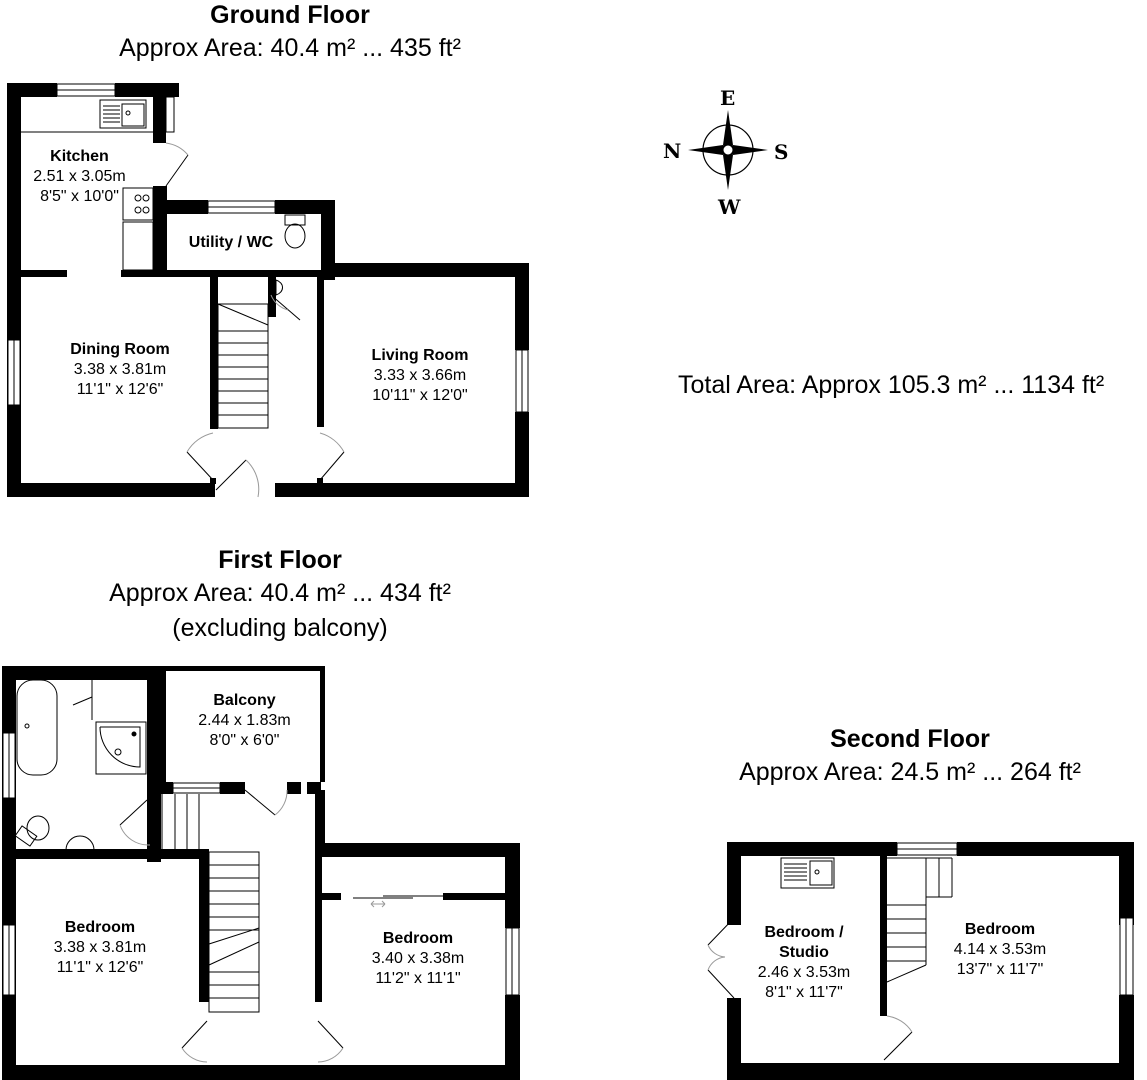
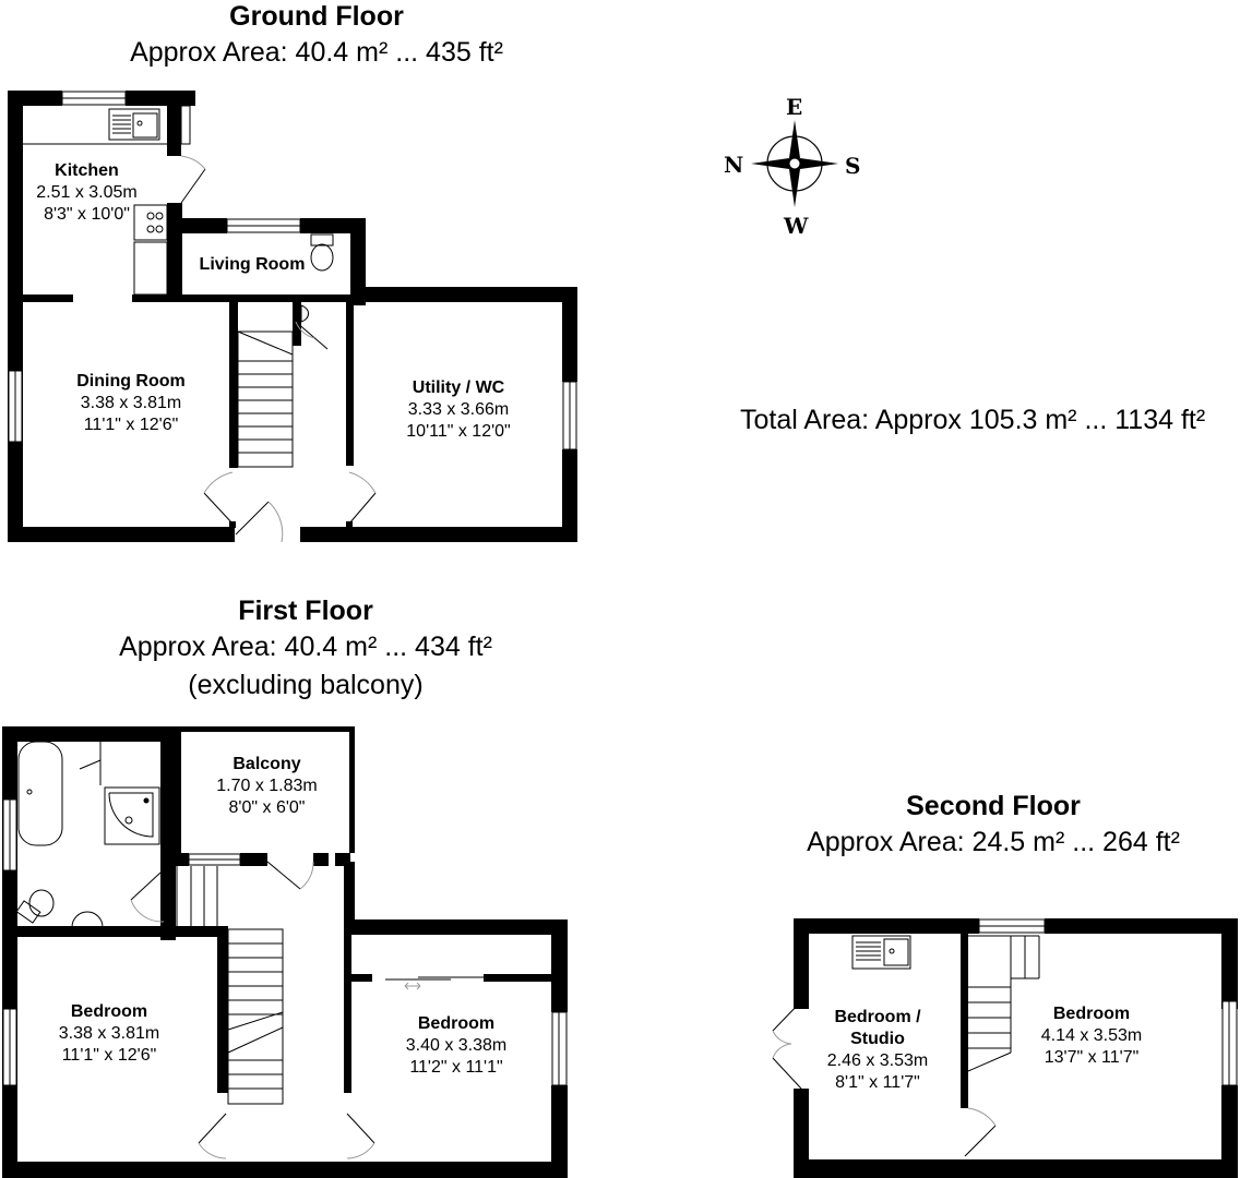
  Ground Floor
  Approx Area: 40.4 m² ... 435 ft²
  Kitchen
  2.51 x 3.05m
- 8'5" x 10'0"
+ 8'3" x 10'0"
- Utility / WC
+ Living Room
  Dining Room
  3.38 x 3.81m
  11'1" x 12'6"
- Living Room
+ Utility / WC
  3.33 x 3.66m
  10'11" x 12'0"
  E
  N
  S
  W
  Total Area: Approx 105.3 m² ... 1134 ft²
  First Floor
  Approx Area: 40.4 m² ... 434 ft²
  (excluding balcony)
  Balcony
- 2.44 x 1.83m
+ 1.70 x 1.83m
  8'0" x 6'0"
  Bedroom
  3.38 x 3.81m
  11'1" x 12'6"
  Bedroom
  3.40 x 3.38m
  11'2" x 11'1"
  Second Floor
  Approx Area: 24.5 m² ... 264 ft²
  Bedroom /
  Studio
  2.46 x 3.53m
  8'1" x 11'7"
  Bedroom
  4.14 x 3.53m
  13'7" x 11'7"
